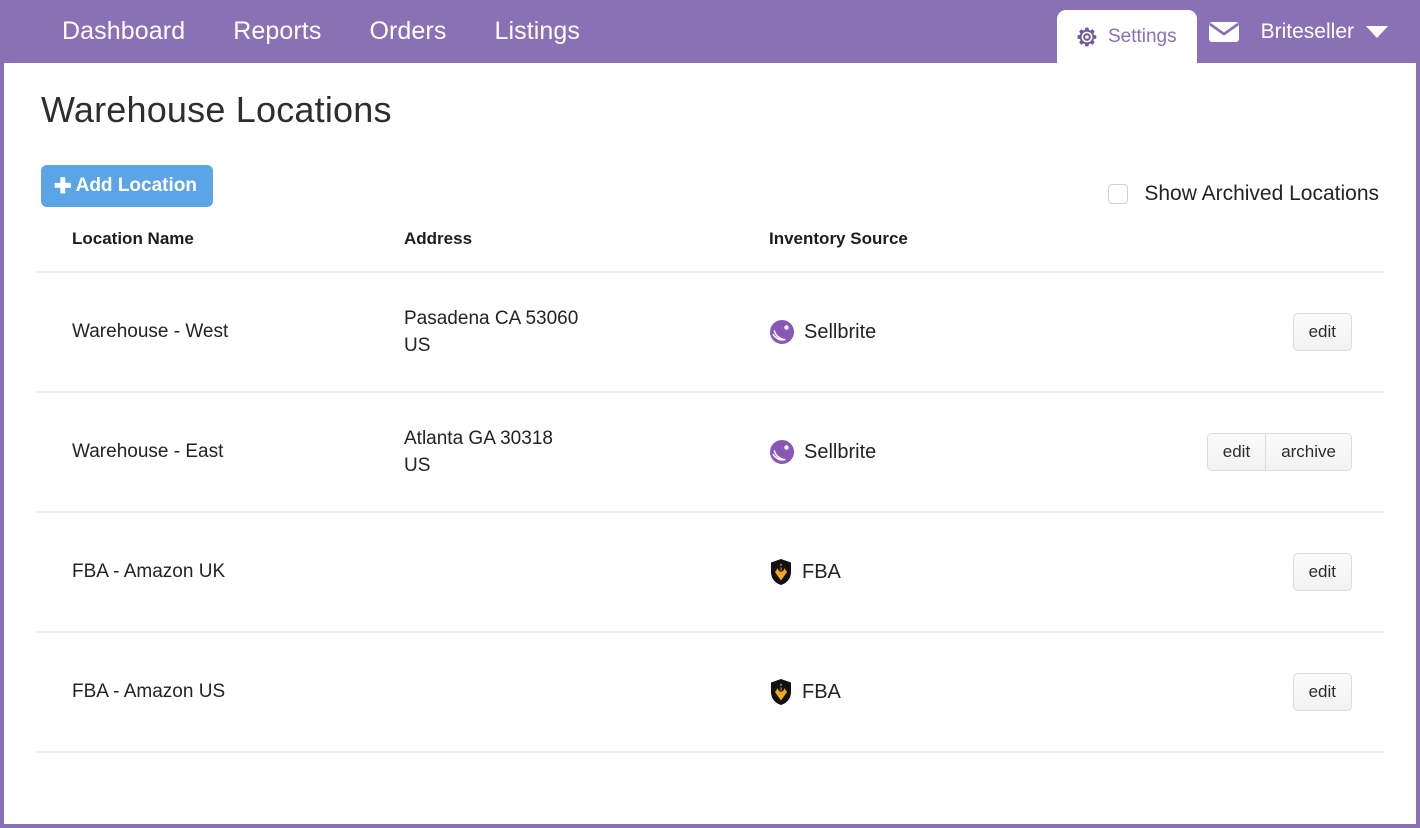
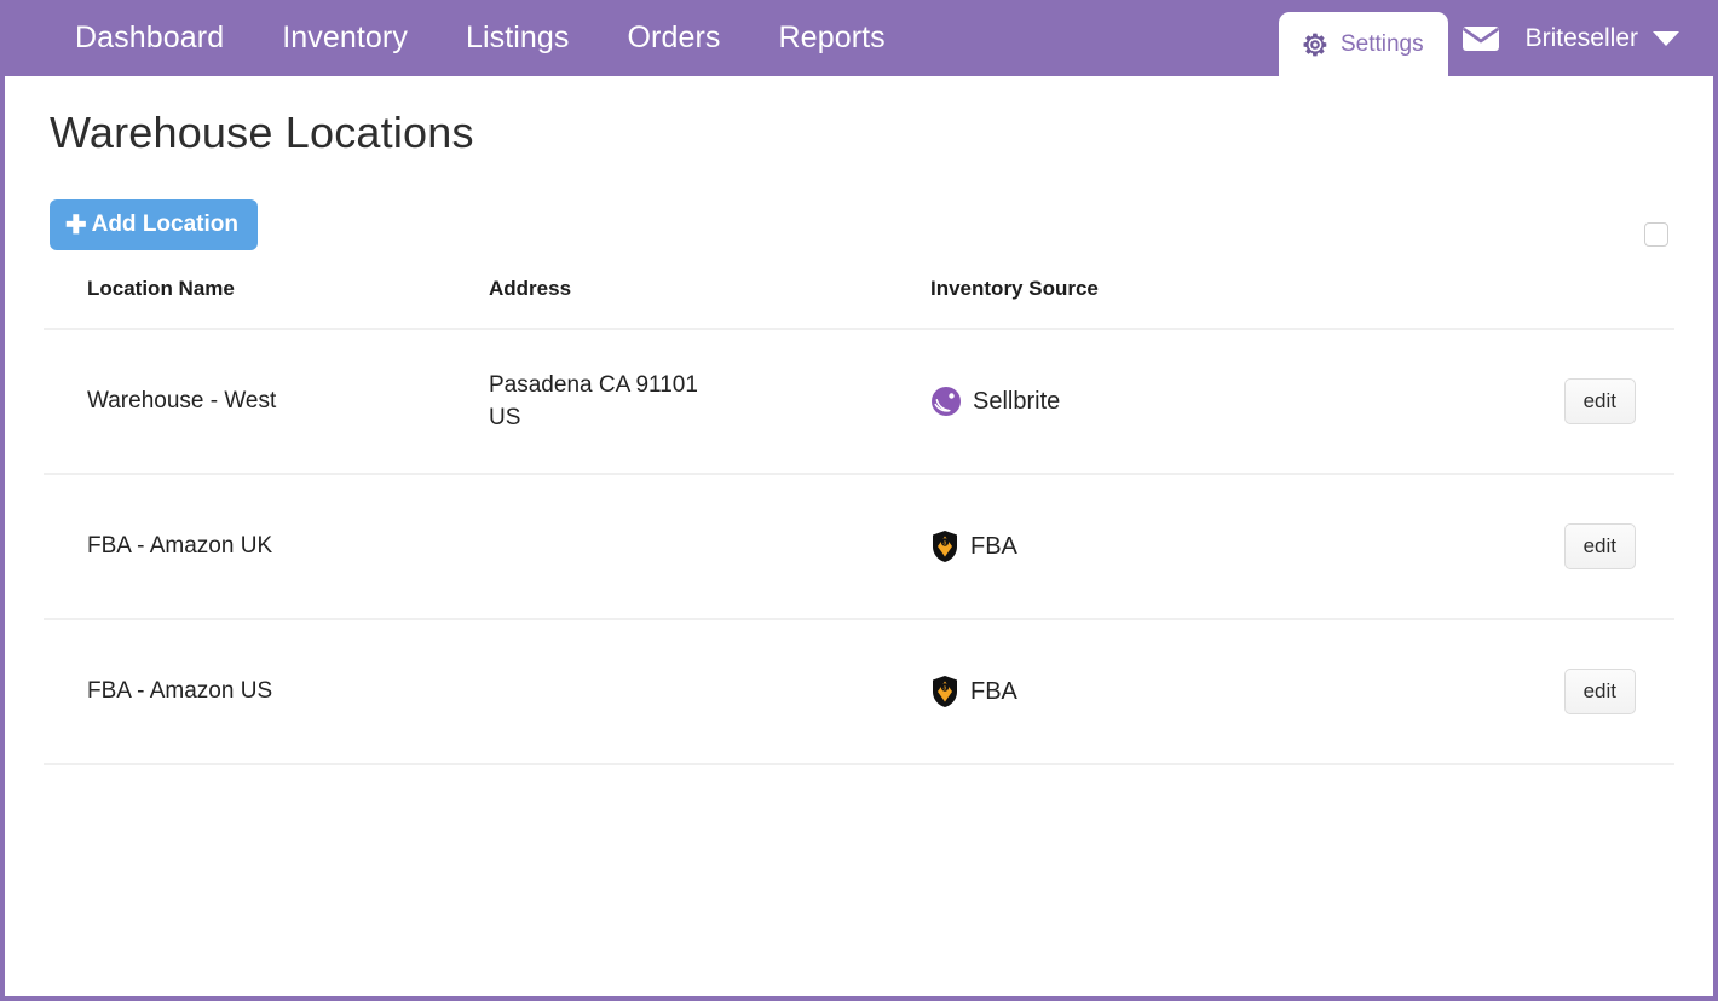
  Dashboard
+ Inventory
- Reports
+ Listings
  Orders
- Listings
+ Reports
  Settings
  Briteseller
  Warehouse Locations
  ✚
  Add Location
- Show Archived Locations
  Location Name	Address	Inventory Source
- Warehouse - West	Pasadena CA 53060 US	Sellbrite	edit
+ Warehouse - West	Pasadena CA 91101 US	Sellbrite	edit
- Warehouse - East	Atlanta GA 30318 US	Sellbrite	edit archive
  FBA - Amazon UK		FBA	edit
  FBA - Amazon US		FBA	edit
